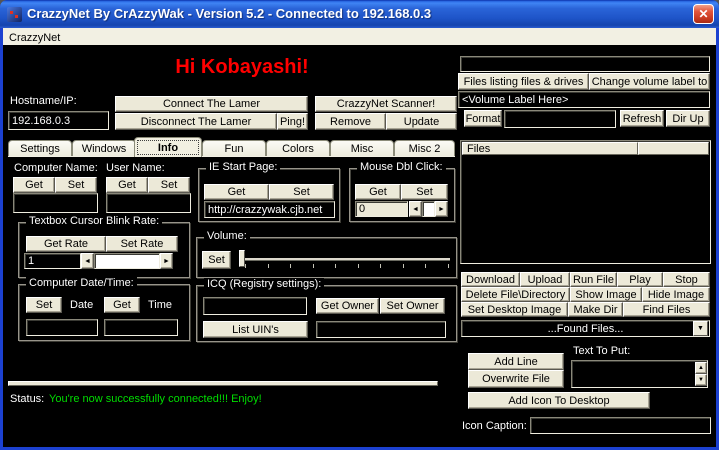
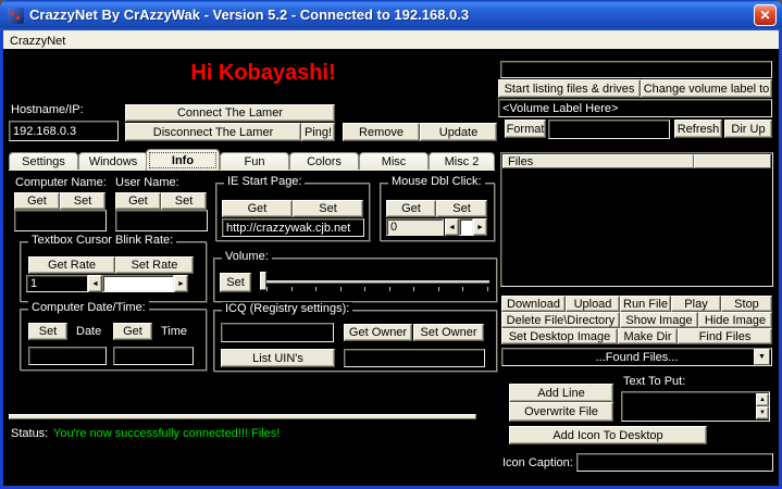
  CrazzyNet By CrAzzyWak - Version 5.2 - Connected to 192.168.0.3
  ✕
  CrazzyNet
  Hi Kobayashi!
  Hostname/IP:
  192.168.0.3
  Connect The Lamer
  Disconnect The Lamer
  Ping!
- CrazzyNet Scanner!
  Remove
  Update
- Files listing files & drives
+ Start listing files & drives
  Change volume label to
  <Volume Label Here>
  Format
  Refresh
  Dir Up
  Files
  Download
  Upload
  Run File
  Play
  Stop
  Delete File\Directory
  Show Image
  Hide Image
  Set Desktop Image
  Make Dir
  Find Files
  ...Found Files...
  Add Line
  Overwrite File
  Text To Put:
  Add Icon To Desktop
  Icon Caption:
  Settings
  Windows
  Info
  Fun
  Colors
  Misc
  Misc 2
  Computer Name:
  Get
  Set
  User Name:
  Get
  Set
  Textbox Cursor Blink Rate:
  Get Rate
  Set Rate
  1
  Computer Date/Time:
  Set
  Date
  Get
  Time
  IE Start Page:
  Get
  Set
  http://crazzywak.cjb.net
  Mouse Dbl Click:
  Get
  Set
  0
  Volume:
  Set
  ICQ (Registry settings):
  Get Owner
  Set Owner
  List UIN's
  Status:
- You're now successfully connected!!! Enjoy!
+ You're now successfully connected!!! Files!
